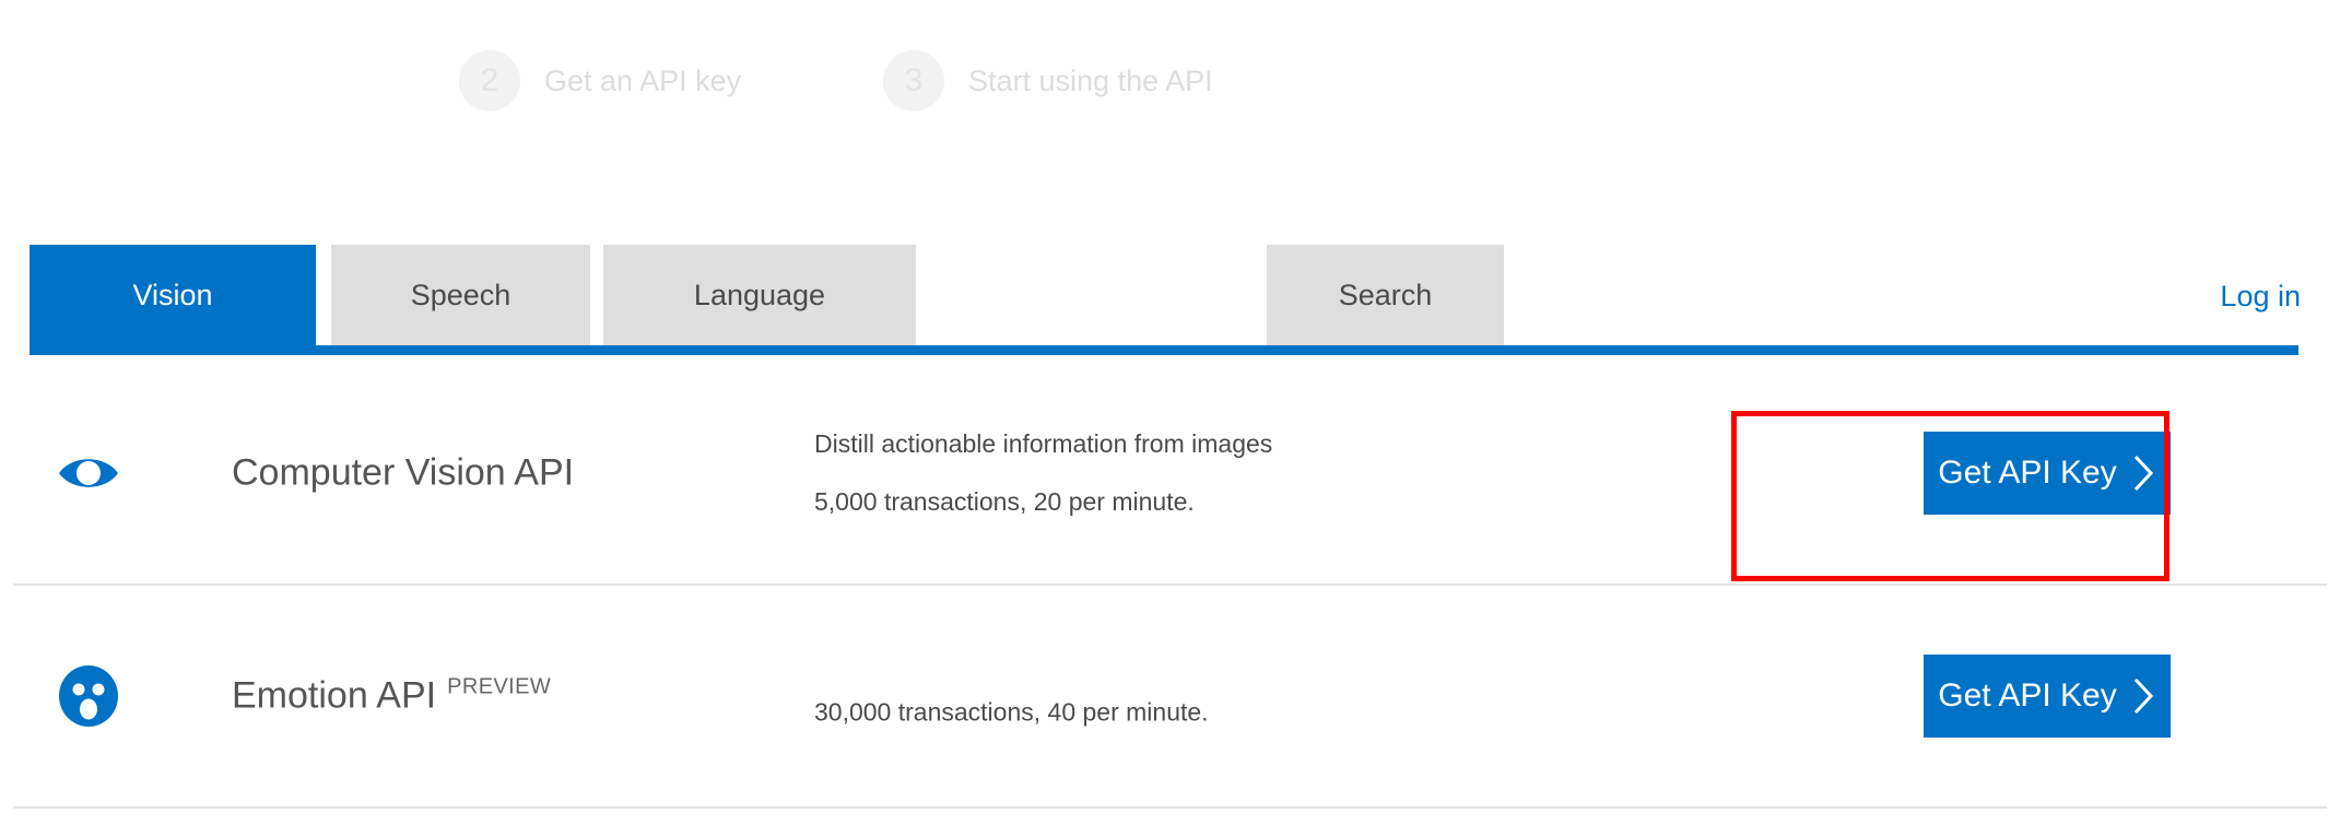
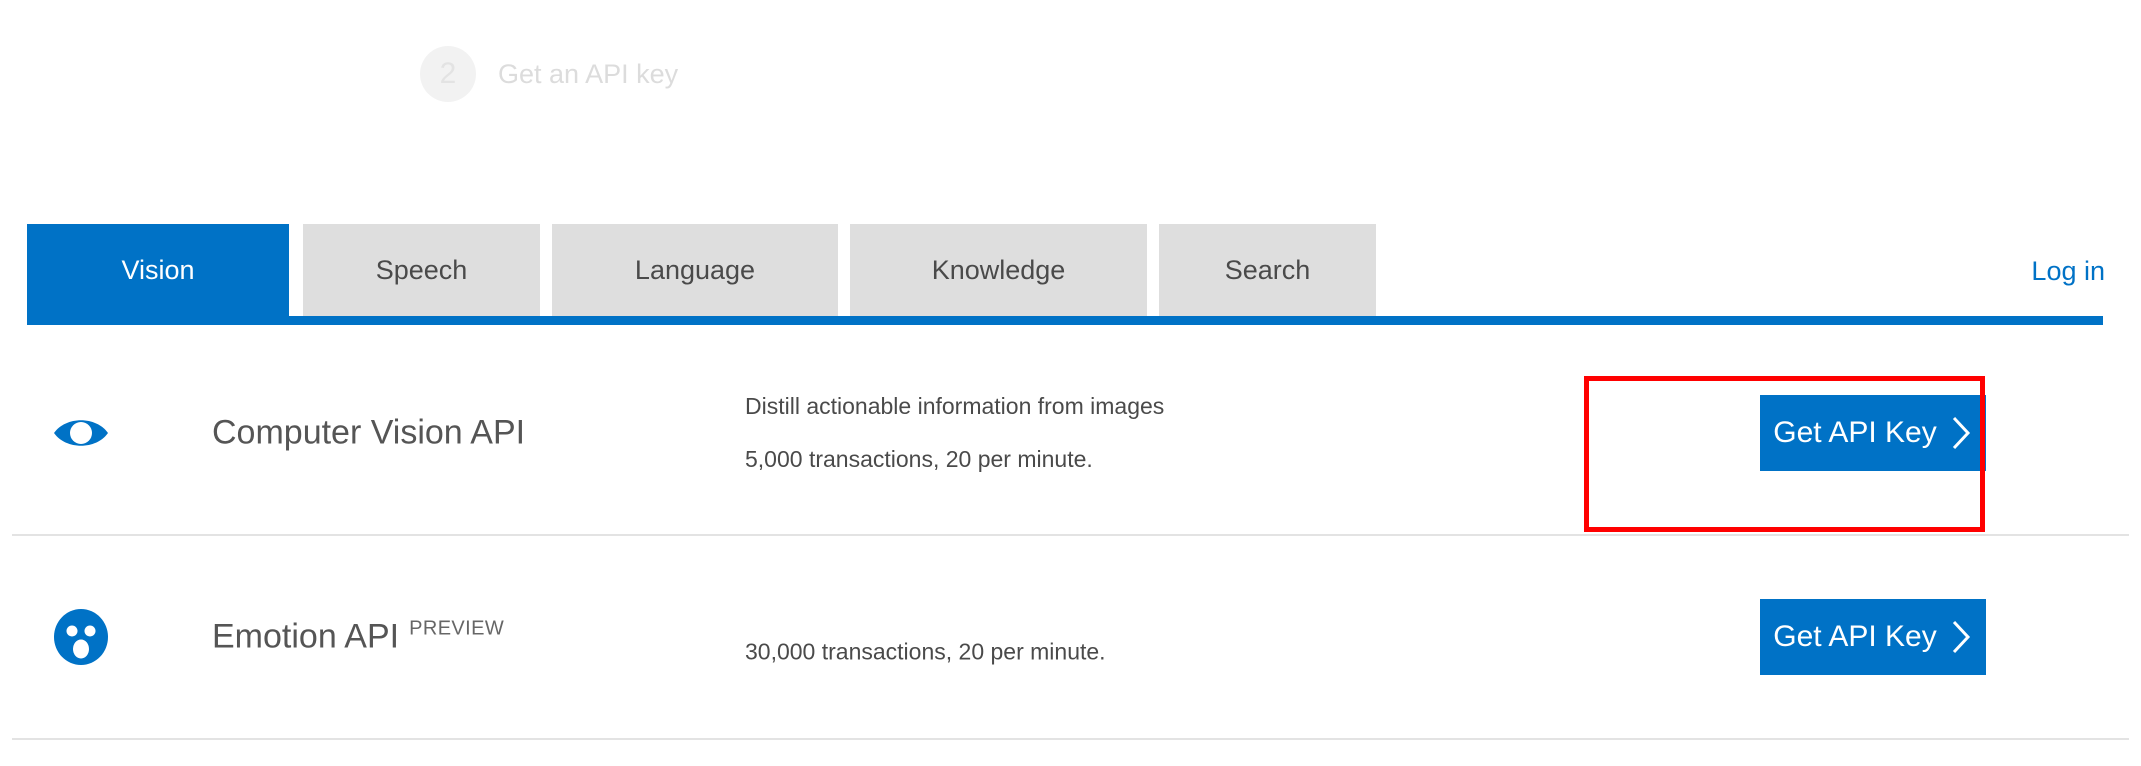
  Get an API key
- Start using the API
  Vision
  Speech
  Language
+ Knowledge
  Search
  Log in
  Computer Vision API
  Distill actionable information from images
  5,000 transactions, 20 per minute.
  Get API Key
  Emotion API
  PREVIEW
- 30,000 transactions, 40 per minute.
+ 30,000 transactions, 20 per minute.
  Get API Key
